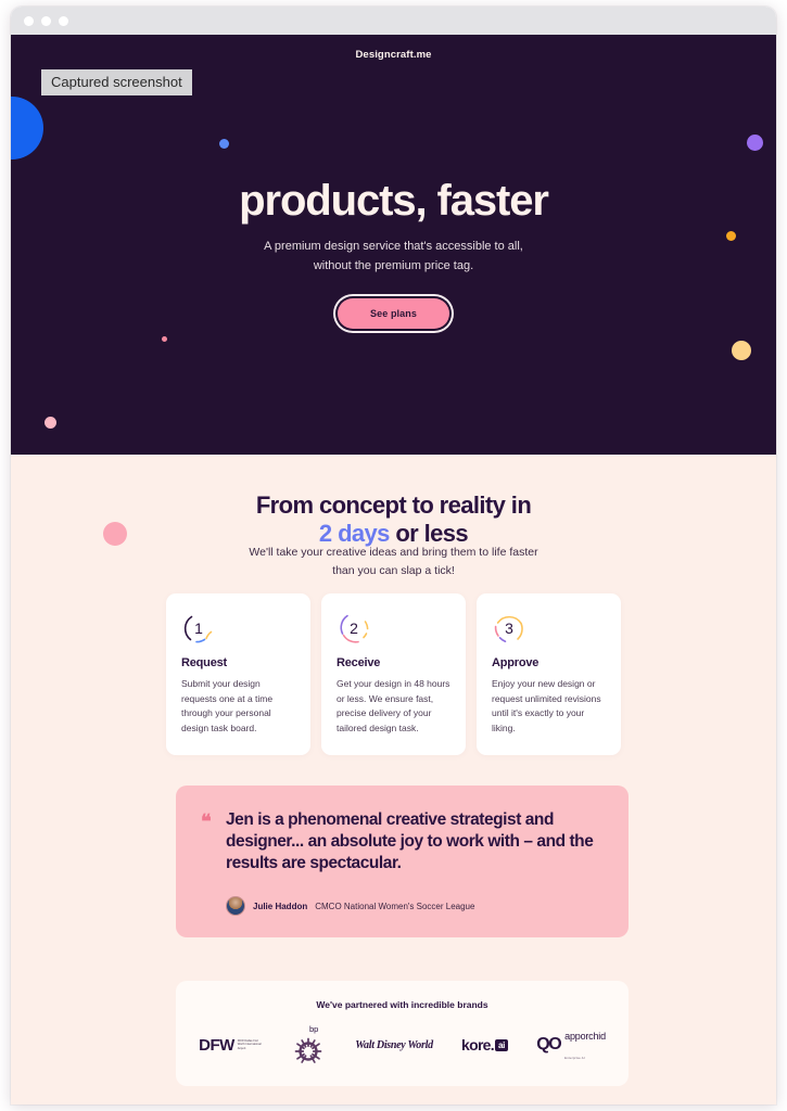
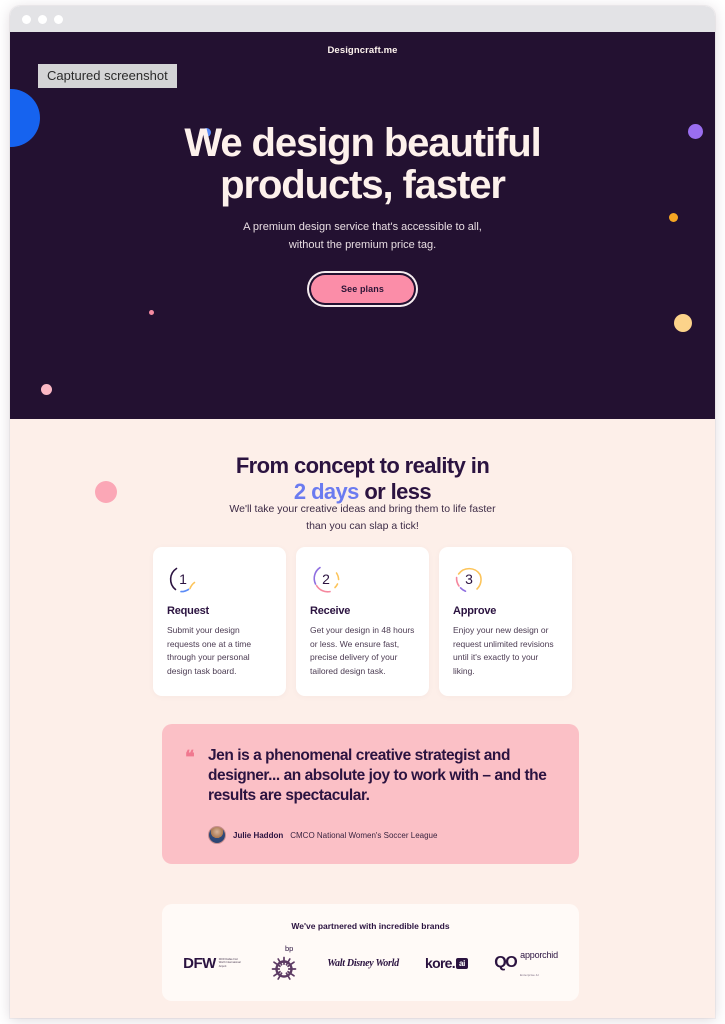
  Designcraft.me
+ We design beautiful
  products, faster
  A premium design service that's accessible to all,
  without the premium price tag.
  See plans
  From concept to reality in
  2 days or less
  We'll take your creative ideas and bring them to life faster
  than you can slap a tick!
  1
  Request
  Submit your design requests one at a time through your personal design task board.
  2
  Receive
  Get your design in 48 hours or less. We ensure fast, precise delivery of your tailored design task.
  3
  Approve
  Enjoy your new design or request unlimited revisions until it's exactly to your liking.
  ❝
  Jen is a phenomenal creative strategist and designer... an absolute joy to work with – and the results are spectacular.
  Julie Haddon
  CMCO National Women's Soccer League
  We've partnered with incredible brands
  DFW
  bp
  Walt Disney World
  kore.
  ai
  QO
  apporchid
  Captured screenshot
